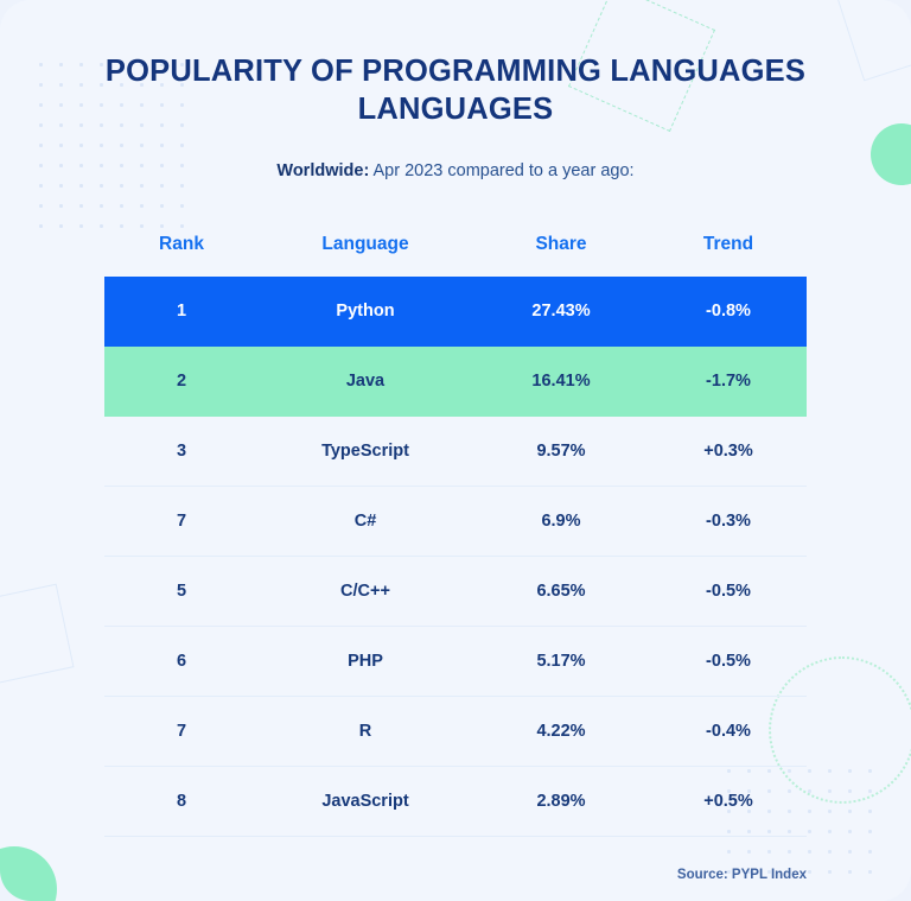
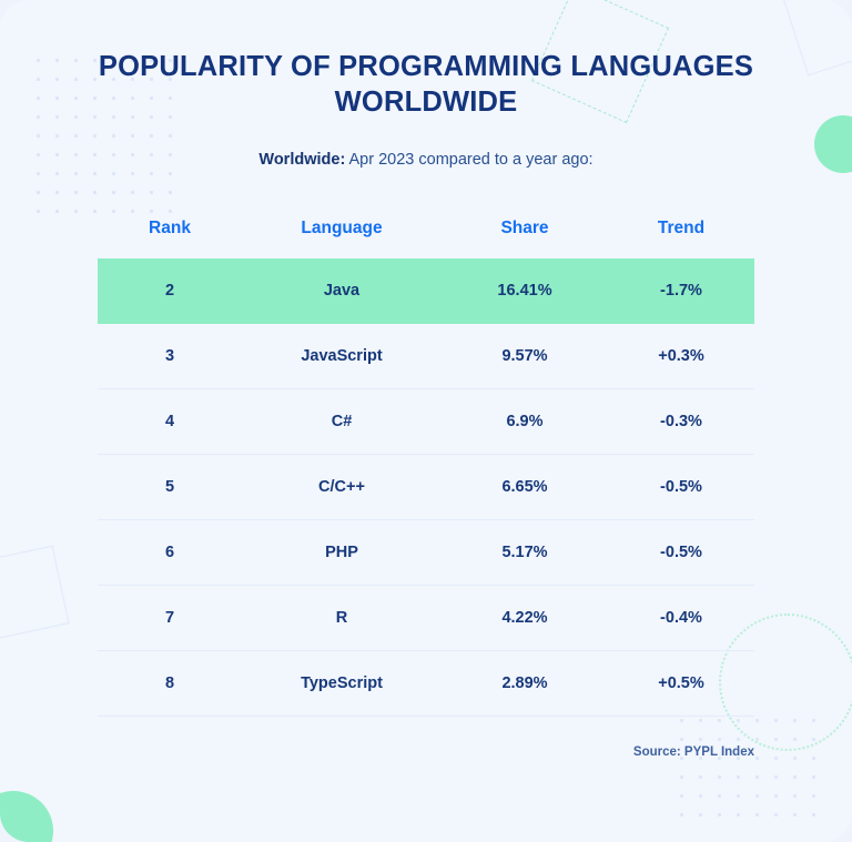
- POPULARITY OF PROGRAMMING LANGUAGES LANGUAGES
+ POPULARITY OF PROGRAMMING LANGUAGES WORLDWIDE
  Worldwide: Apr 2023 compared to a year ago:
  Rank	Language	Share	Trend
- 1	Python	27.43%	-0.8%
  2	Java	16.41%	-1.7%
- 3	TypeScript	9.57%	+0.3%
+ 3	JavaScript	9.57%	+0.3%
- 7	C#	6.9%	-0.3%
+ 4	C#	6.9%	-0.3%
  5	C/C++	6.65%	-0.5%
  6	PHP	5.17%	-0.5%
  7	R	4.22%	-0.4%
- 8	JavaScript	2.89%	+0.5%
+ 8	TypeScript	2.89%	+0.5%
  Source: PYPL Index
